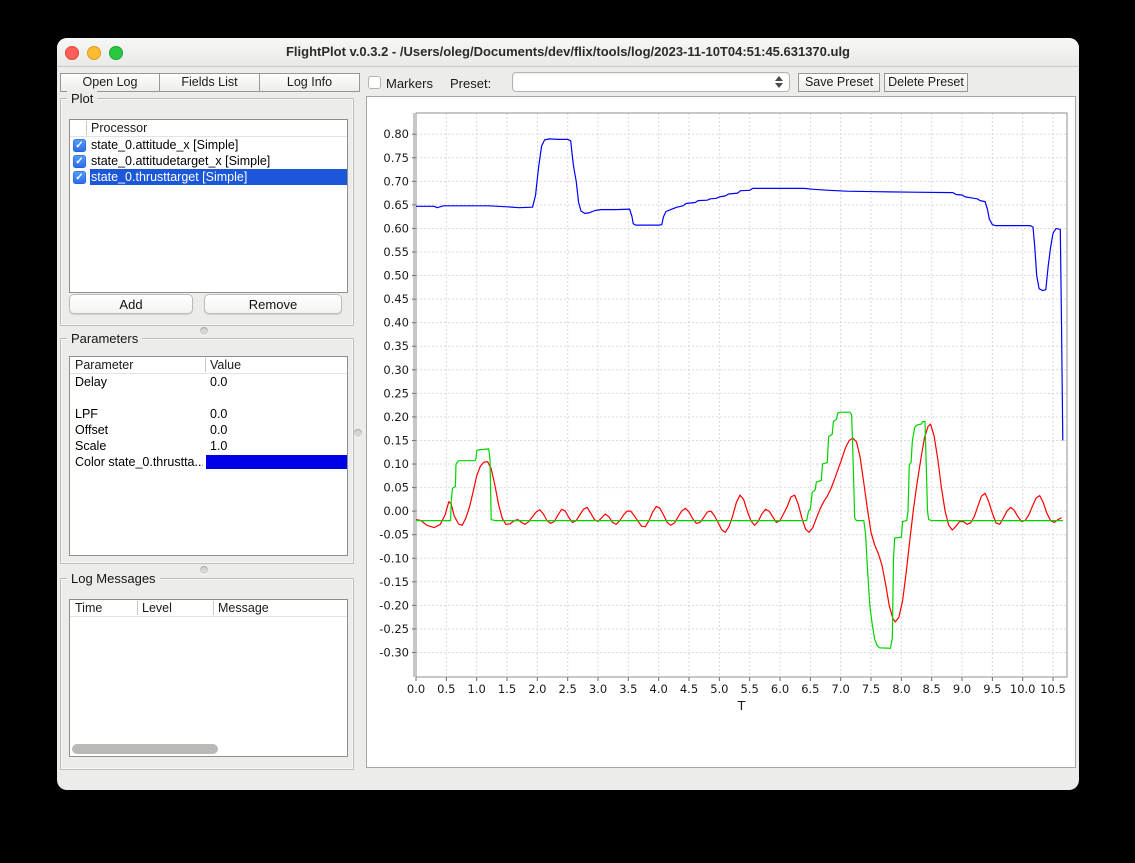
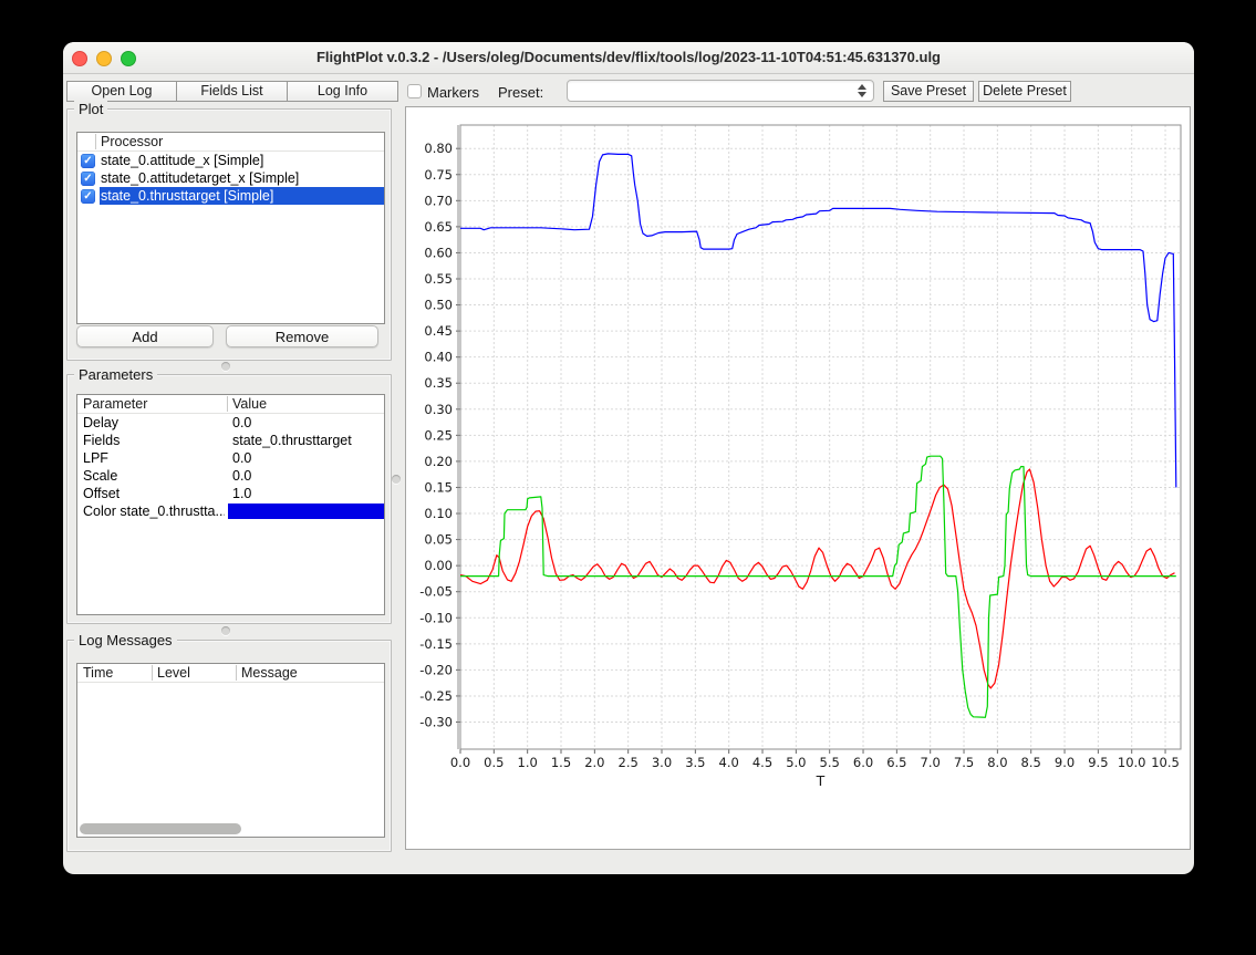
  FlightPlot v.0.3.2 - /Users/oleg/Documents/dev/flix/tools/log/2023-11-10T04:51:45.631370.ulg
  Open Log
  Fields List
  Log Info
  Markers
  Preset:
  Save Preset
  Delete Preset
  Plot
  Processor
  ✓
  state_0.attitude_x [Simple]
  ✓
  state_0.attitudetarget_x [Simple]
  ✓
  state_0.thrusttarget [Simple]
  Add
  Remove
  Parameters
  Parameter
  Value
  Delay
  0.0
+ Fields
+ state_0.thrusttarget
  LPF
  0.0
- Offset
+ Scale
  0.0
- Scale
+ Offset
  1.0
  Color state_0.thrustta..
  Log Messages
  Time
  Level
  Message
  0.0
  0.5
  1.0
  1.5
  2.0
  2.5
  3.0
  3.5
  4.0
  4.5
  5.0
  5.5
  6.0
  6.5
  7.0
  7.5
  8.0
  8.5
  9.0
  9.5
  10.0
  10.5
  -0.30
  -0.25
  -0.20
  -0.15
  -0.10
  -0.05
  0.00
  0.05
  0.10
  0.15
  0.20
  0.25
  0.30
  0.35
  0.40
  0.45
  0.50
  0.55
  0.60
  0.65
  0.70
  0.75
  0.80
  T
